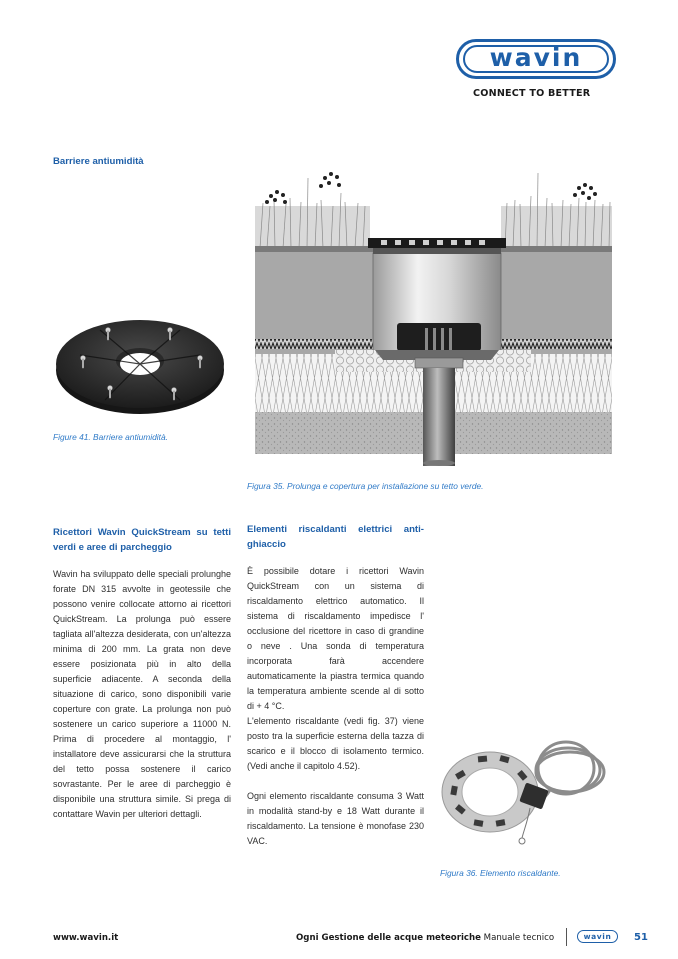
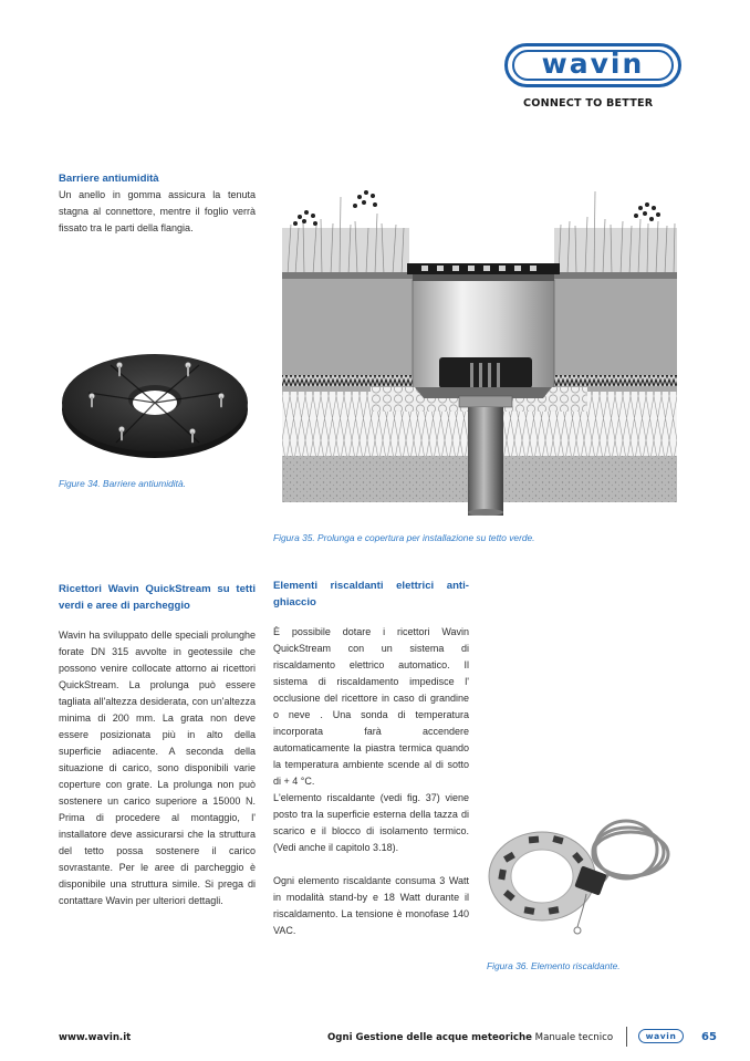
  wavin
  CONNECT TO BETTER
  Barriere antiumidità
+ Un anello in gomma assicura la tenuta stagna al connettore, mentre il foglio verrà fissato tra le parti della flangia.
- Figure 41. Barriere antiumidità.
+ Figure 34. Barriere antiumidità.
  Figura 35. Prolunga e copertura per installazione su tetto verde.
  Ricettori Wavin QuickStream su tetti verdi e aree di parcheggio
- Wavin ha sviluppato delle speciali prolunghe forate DN 315 avvolte in geotessile che possono venire collocate attorno ai ricettori QuickStream. La prolunga può essere tagliata all'altezza desiderata, con un'altezza minima di 200 mm. La grata non deve essere posizionata più in alto della superficie adiacente. A seconda della situazione di carico, sono disponibili varie coperture con grate. La prolunga non può sostenere un carico superiore a 11000 N. Prima di procedere al montaggio, l' installatore deve assicurarsi che la struttura del tetto possa sostenere il carico sovrastante. Per le aree di parcheggio è disponibile una struttura simile. Si prega di contattare Wavin per ulteriori dettagli.
+ Wavin ha sviluppato delle speciali prolunghe forate DN 315 avvolte in geotessile che possono venire collocate attorno ai ricettori QuickStream. La prolunga può essere tagliata all'altezza desiderata, con un'altezza minima di 200 mm. La grata non deve essere posizionata più in alto della superficie adiacente. A seconda della situazione di carico, sono disponibili varie coperture con grate. La prolunga non può sostenere un carico superiore a 15000 N. Prima di procedere al montaggio, l' installatore deve assicurarsi che la struttura del tetto possa sostenere il carico sovrastante. Per le aree di parcheggio è disponibile una struttura simile. Si prega di contattare Wavin per ulteriori dettagli.
  Elementi riscaldanti elettrici anti-ghiaccio
  È possibile dotare i ricettori Wavin QuickStream con un sistema di riscaldamento elettrico automatico. Il sistema di riscaldamento impedisce l' occlusione del ricettore in caso di grandine o neve . Una sonda di temperatura incorporata farà accendere automaticamente la piastra termica quando la temperatura ambiente scende al di sotto di + 4 °C.
- L'elemento riscaldante (vedi fig. 37) viene posto tra la superficie esterna della tazza di scarico e il blocco di isolamento termico. (Vedi anche il capitolo 4.52).
+ L'elemento riscaldante (vedi fig. 37) viene posto tra la superficie esterna della tazza di scarico e il blocco di isolamento termico. (Vedi anche il capitolo 3.18).
- Ogni elemento riscaldante consuma 3 Watt in modalità stand-by e 18 Watt durante il riscaldamento. La tensione è monofase 230 VAC.
+ Ogni elemento riscaldante consuma 3 Watt in modalità stand-by e 18 Watt durante il riscaldamento. La tensione è monofase 140 VAC.
  Figura 36. Elemento riscaldante.
  www.wavin.it
  Ogni Gestione delle acque meteoriche Manuale tecnico
  wavin
- 51
+ 65
